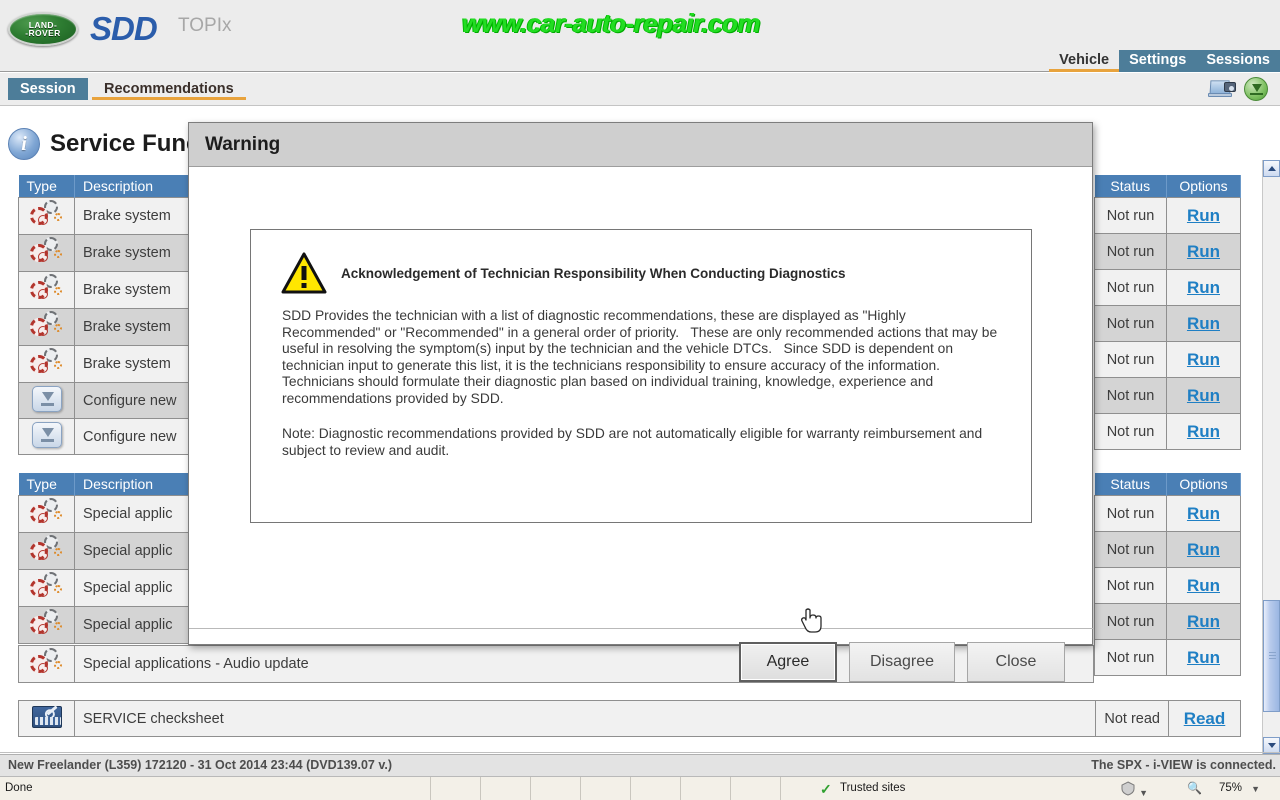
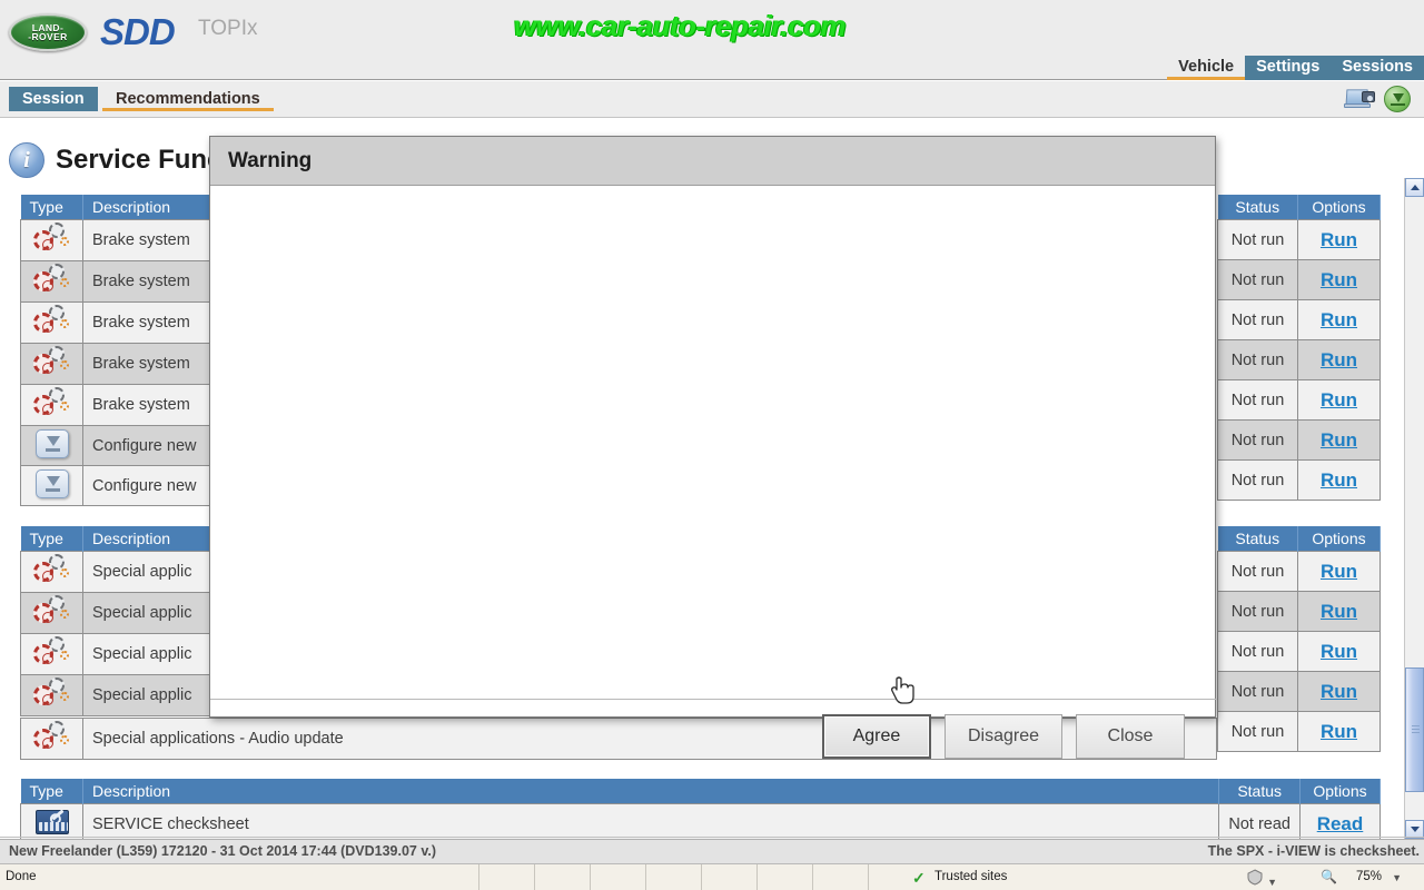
  LAND-
  -ROVER
  SDD
  TOPIx
  www.car-auto-repair.com
  Vehicle
  Settings
  Sessions
  Session
  Recommendations
  i
  Type	Description
  	Brake system
  	Brake system
  	Brake system
  	Brake system
  	Brake system
  	Configure new
  	Configure new
  Status	Options
  Not run	Run
  Not run	Run
  Not run	Run
  Not run	Run
  Not run	Run
  Not run	Run
  Not run	Run
  Type	Description
  	Special applic
  	Special applic
  	Special applic
  	Special applic
  	Special applications - Audio update
  Status	Options
  Not run	Run
  Not run	Run
  Not run	Run
  Not run	Run
  Not run	Run
+ Type	Description	Status	Options
  	SERVICE checksheet	Not read	Read
  Warning
- Acknowledgement of Technician Responsibility When Conducting Diagnostics
- SDD Provides the technician with a list of diagnostic recommendations, these are displayed as "Highly Recommended" or "Recommended" in a general order of priority. These are only recommended actions that may be useful in resolving the symptom(s) input by the technician and the vehicle DTCs. Since SDD is dependent on technician input to generate this list, it is the technicians responsibility to ensure accuracy of the information. Technicians should formulate their diagnostic plan based on individual training, knowledge, experience and recommendations provided by SDD.
- Note: Diagnostic recommendations provided by SDD are not automatically eligible for warranty reimbursement and subject to review and audit.
  Agree
  Disagree
  Close
- New Freelander (L359) 172120 - 31 Oct 2014 23:44 (DVD139.07 v.)
+ New Freelander (L359) 172120 - 31 Oct 2014 17:44 (DVD139.07 v.)
- The SPX - i-VIEW is connected.
+ The SPX - i-VIEW is checksheet.
  Done
  ✓
  Trusted sites
  ▼
  🔍
  75%
  ▼
